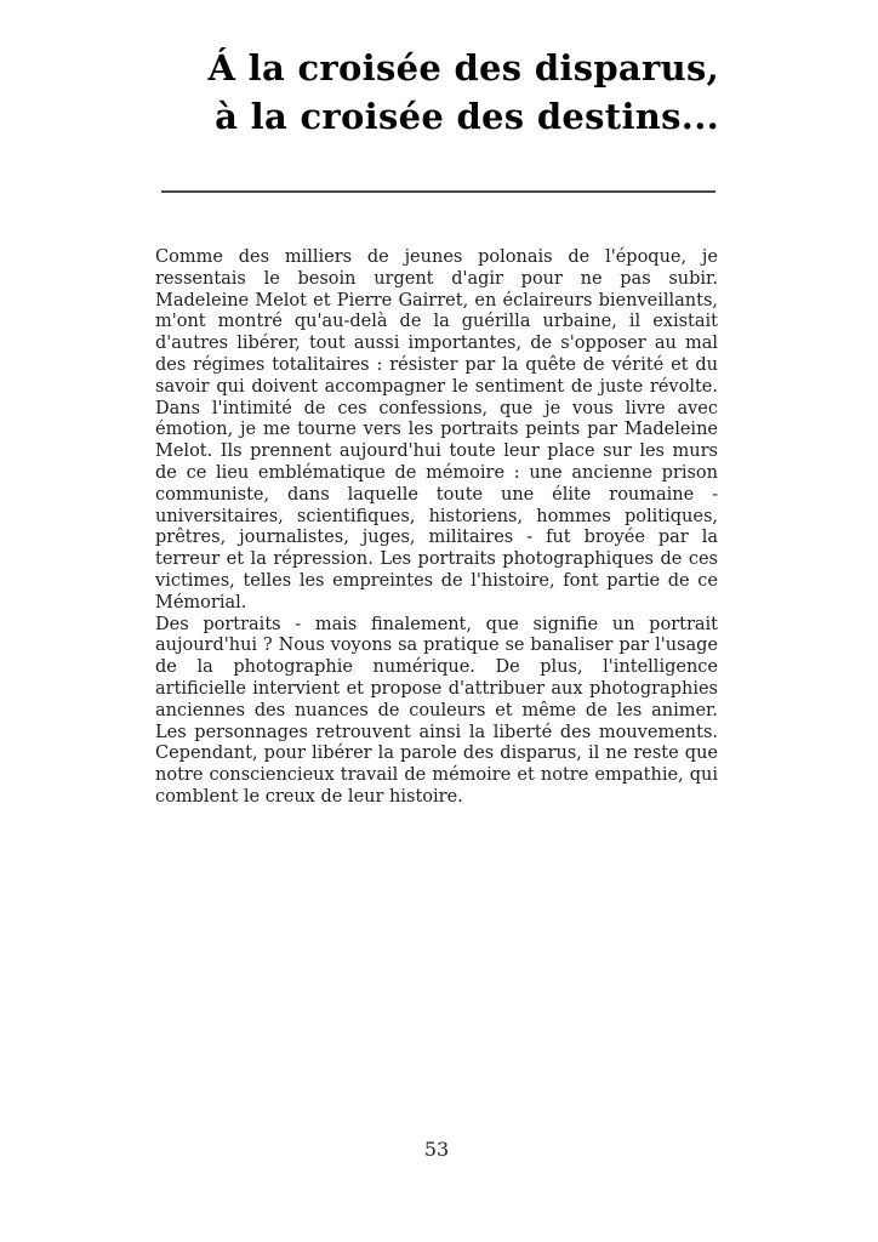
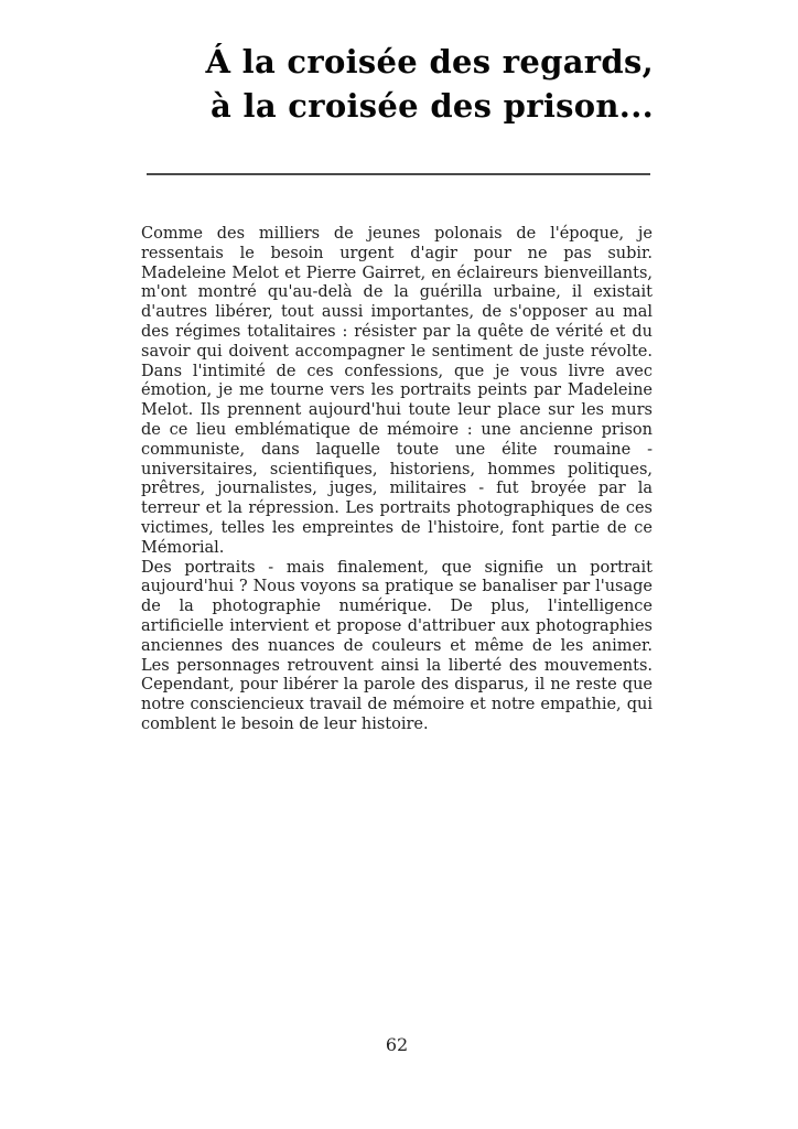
- Á la croisée des disparus,
+ Á la croisée des regards,
- à la croisée des destins...
+ à la croisée des prison...
  Comme des milliers de jeunes polonais de l'époque, je ressentais le besoin urgent d'agir pour ne pas subir. Madeleine Melot et Pierre Gairret, en éclaireurs bienveillants, m'ont montré qu'au-delà de la guérilla urbaine, il existait d'autres libérer, tout aussi importantes, de s'opposer au mal des régimes totalitaires : résister par la quête de vérité et du savoir qui doivent accompagner le sentiment de juste révolte. Dans l'intimité de ces confessions, que je vous livre avec émotion, je me tourne vers les portraits peints par Madeleine Melot. Ils prennent aujourd'hui toute leur place sur les murs de ce lieu emblématique de mémoire : une ancienne prison communiste, dans laquelle toute une élite roumaine - universitaires, scientifiques, historiens, hommes politiques, prêtres, journalistes, juges, militaires - fut broyée par la terreur et la répression. Les portraits photographiques de ces victimes, telles les empreintes de l'histoire, font partie de ce Mémorial.
- Des portraits - mais finalement, que signifie un portrait aujourd'hui ? Nous voyons sa pratique se banaliser par l'usage de la photographie numérique. De plus, l'intelligence artificielle intervient et propose d'attribuer aux photographies anciennes des nuances de couleurs et même de les animer. Les personnages retrouvent ainsi la liberté des mouvements. Cependant, pour libérer la parole des disparus, il ne reste que notre consciencieux travail de mémoire et notre empathie, qui comblent le creux de leur histoire.
+ Des portraits - mais finalement, que signifie un portrait aujourd'hui ? Nous voyons sa pratique se banaliser par l'usage de la photographie numérique. De plus, l'intelligence artificielle intervient et propose d'attribuer aux photographies anciennes des nuances de couleurs et même de les animer. Les personnages retrouvent ainsi la liberté des mouvements. Cependant, pour libérer la parole des disparus, il ne reste que notre consciencieux travail de mémoire et notre empathie, qui comblent le besoin de leur histoire.
- 53
+ 62
